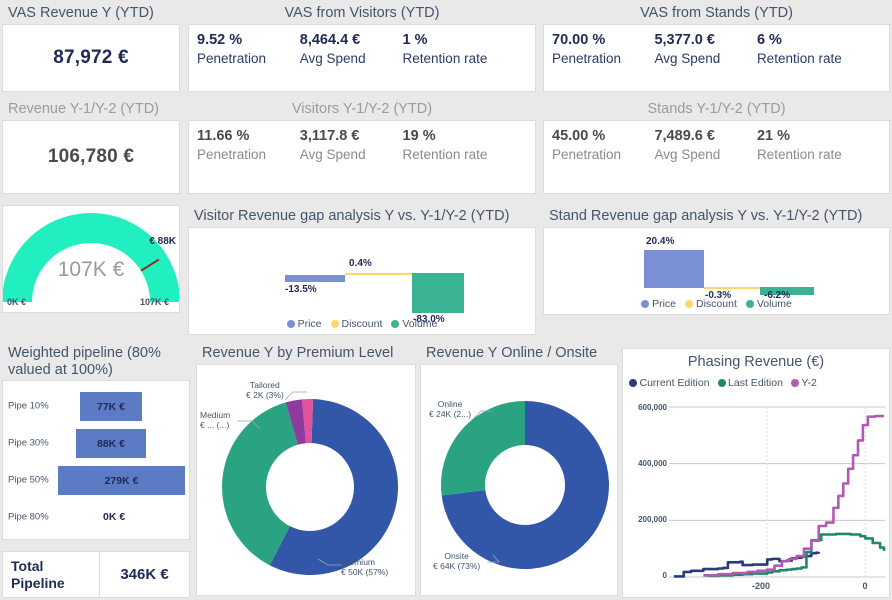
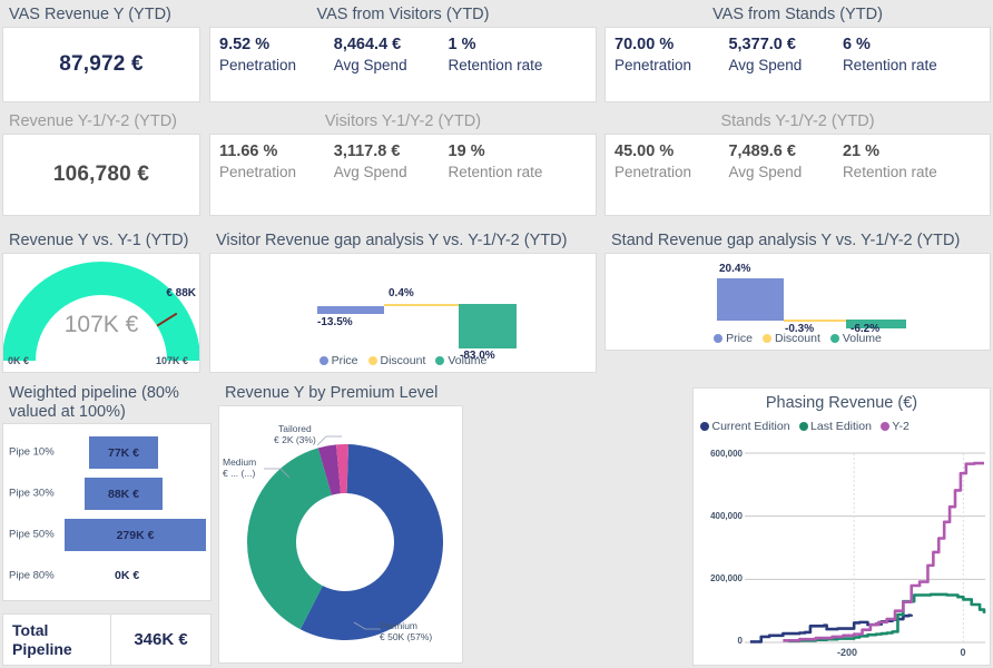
  VAS Revenue Y (YTD)
  87,972 €
  VAS from Visitors (YTD)
  9.52 %
  Penetration
  8,464.4 €
  Avg Spend
  1 %
  Retention rate
  VAS from Stands (YTD)
  70.00 %
  Penetration
  5,377.0 €
  Avg Spend
  6 %
  Retention rate
  Revenue Y-1/Y-2 (YTD)
  106,780 €
  Visitors Y-1/Y-2 (YTD)
  11.66 %
  Penetration
  3,117.8 €
  Avg Spend
  19 %
  Retention rate
  Stands Y-1/Y-2 (YTD)
  45.00 %
  Penetration
  7,489.6 €
  Avg Spend
  21 %
  Retention rate
+ Revenue Y vs. Y-1 (YTD)
  107K €
  0K €
  107K €
  € 88K
  Visitor Revenue gap analysis Y vs. Y-1/Y-2 (YTD)
  -13.5%
  0.4%
  -83.0%
  Price
  Discount
  Volume
  Stand Revenue gap analysis Y vs. Y-1/Y-2 (YTD)
  20.4%
  -0.3%
  -6.2%
  Price
  Discount
  Volume
  Weighted pipeline (80% valued at 100%)
  Pipe 10%
  77K €
  Pipe 30%
  88K €
  Pipe 50%
  279K €
  Pipe 80%
  0K €
  Total Pipeline
  346K €
  Revenue Y by Premium Level
  Tailored
  € 2K (3%)
  Medium
  € ... (...)
  Premium
  € 50K (57%)
- Revenue Y Online / Onsite
- Online
- € 24K (2...)
- Onsite
- € 64K (73%)
  Phasing Revenue (€)
  Current Edition
  Last Edition
  Y-2
  600,000
  400,000
  200,000
  0
  -200
  0
